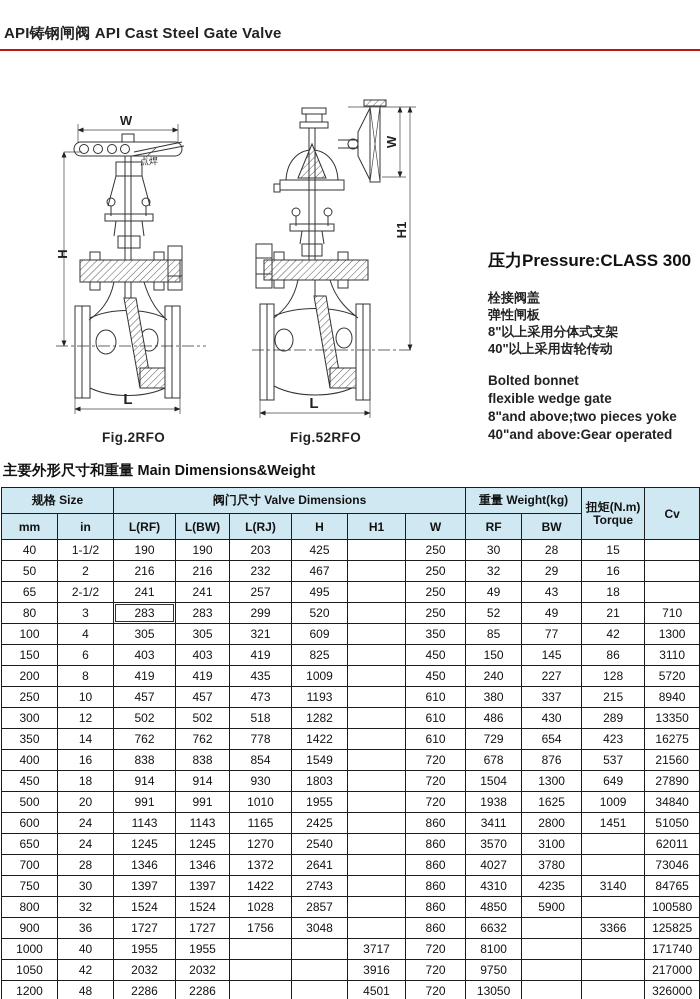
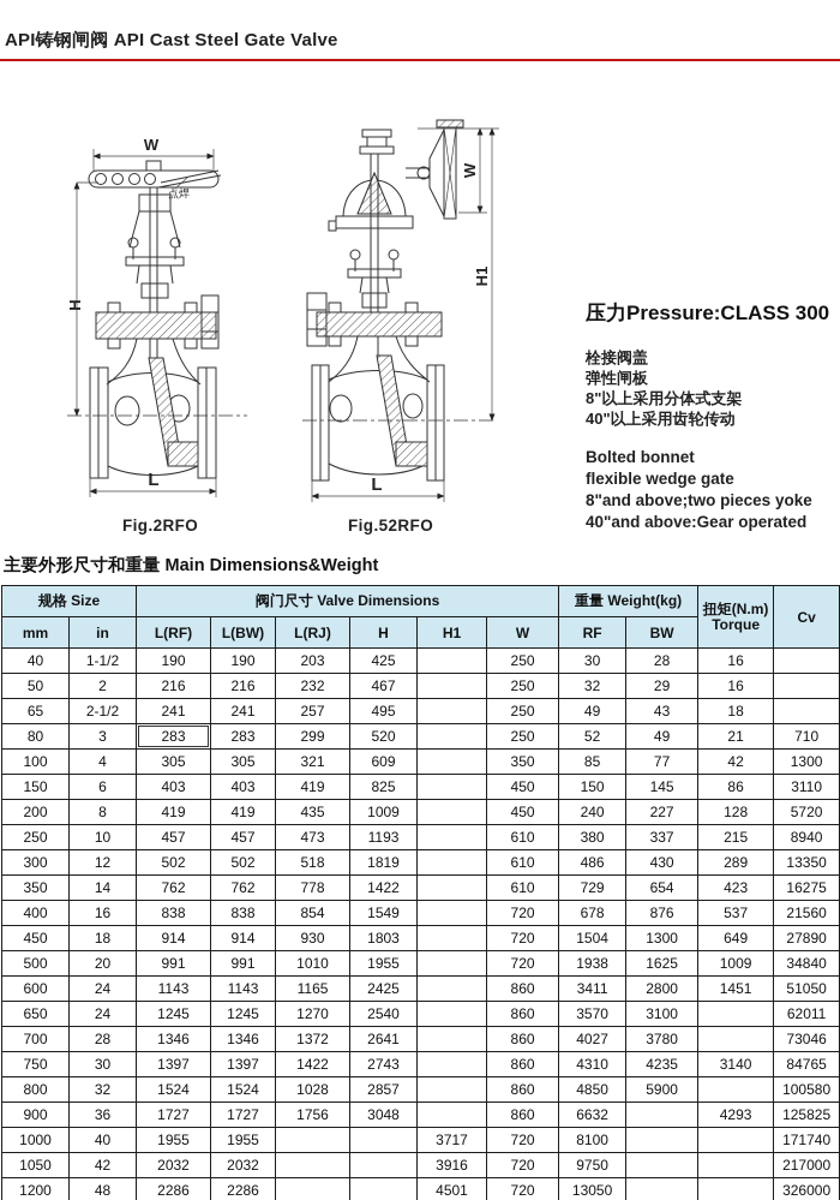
  API铸钢闸阀 API Cast Steel Gate Valve
  W
  点焊
  L
  L
  Fig.2RFO
  Fig.52RFO
  压力Pressure:CLASS 300
  栓接阀盖
  弹性闸板
  8"以上采用分体式支架
  40"以上采用齿轮传动
  Bolted bonnet
  flexible wedge gate
  8"and above;two pieces yoke
  40"and above:Gear operated
  主要外形尺寸和重量 Main Dimensions&Weight
  规格 Size	阀门尺寸 Valve Dimensions	重量 Weight(kg)	扭矩(N.m) Torque	Cv
  mm	in	L(RF)	L(BW)	L(RJ)	H	H1	W	RF	BW
- 40	1-1/2	190	190	203	425		250	30	28	15
+ 40	1-1/2	190	190	203	425		250	30	28	16
  50	2	216	216	232	467		250	32	29	16
  65	2-1/2	241	241	257	495		250	49	43	18
  80	3	283	283	299	520		250	52	49	21	710
  100	4	305	305	321	609		350	85	77	42	1300
  150	6	403	403	419	825		450	150	145	86	3110
  200	8	419	419	435	1009		450	240	227	128	5720
  250	10	457	457	473	1193		610	380	337	215	8940
- 300	12	502	502	518	1282		610	486	430	289	13350
+ 300	12	502	502	518	1819		610	486	430	289	13350
  350	14	762	762	778	1422		610	729	654	423	16275
  400	16	838	838	854	1549		720	678	876	537	21560
  450	18	914	914	930	1803		720	1504	1300	649	27890
  500	20	991	991	1010	1955		720	1938	1625	1009	34840
  600	24	1143	1143	1165	2425		860	3411	2800	1451	51050
  650	24	1245	1245	1270	2540		860	3570	3100		62011
  700	28	1346	1346	1372	2641		860	4027	3780		73046
  750	30	1397	1397	1422	2743		860	4310	4235	3140	84765
  800	32	1524	1524	1028	2857		860	4850	5900		100580
- 900	36	1727	1727	1756	3048		860	6632		3366	125825
+ 900	36	1727	1727	1756	3048		860	6632		4293	125825
  1000	40	1955	1955			3717	720	8100			171740
  1050	42	2032	2032			3916	720	9750			217000
  1200	48	2286	2286			4501	720	13050			326000
